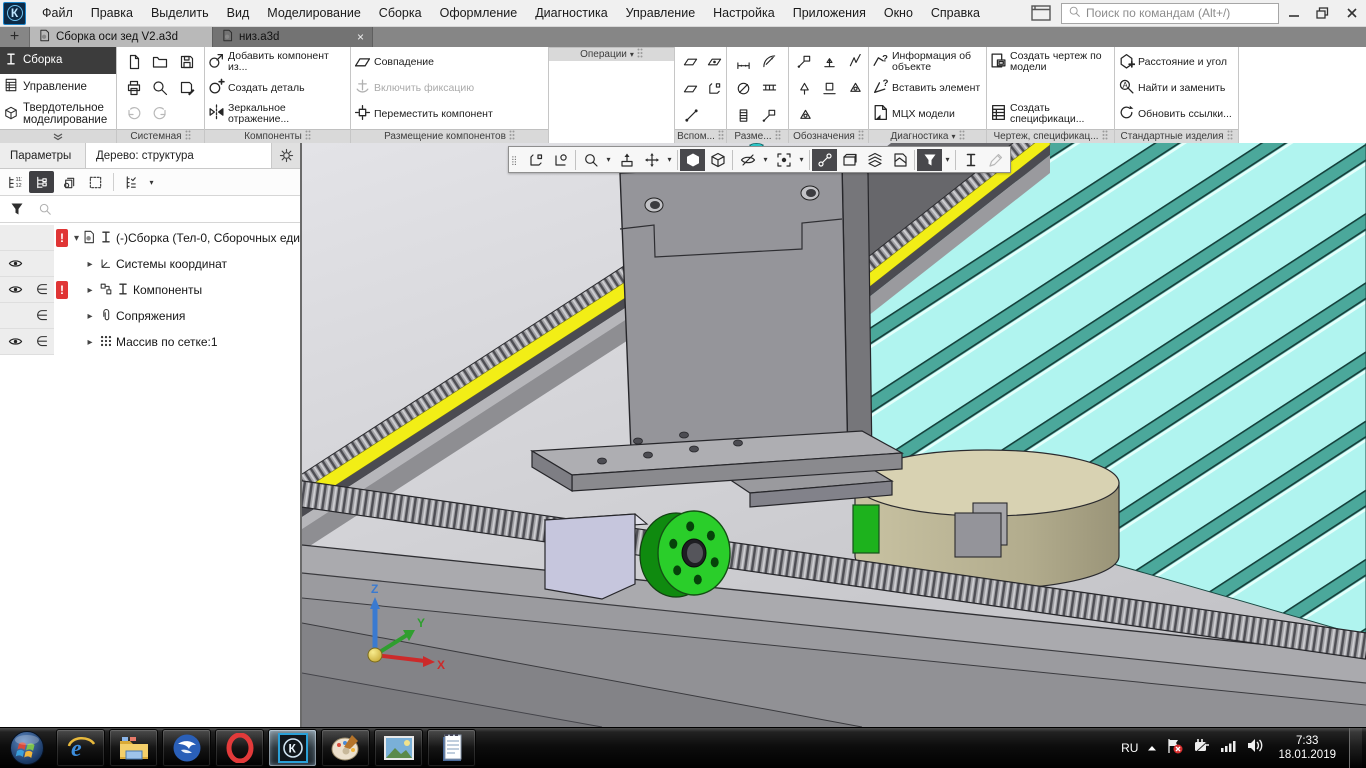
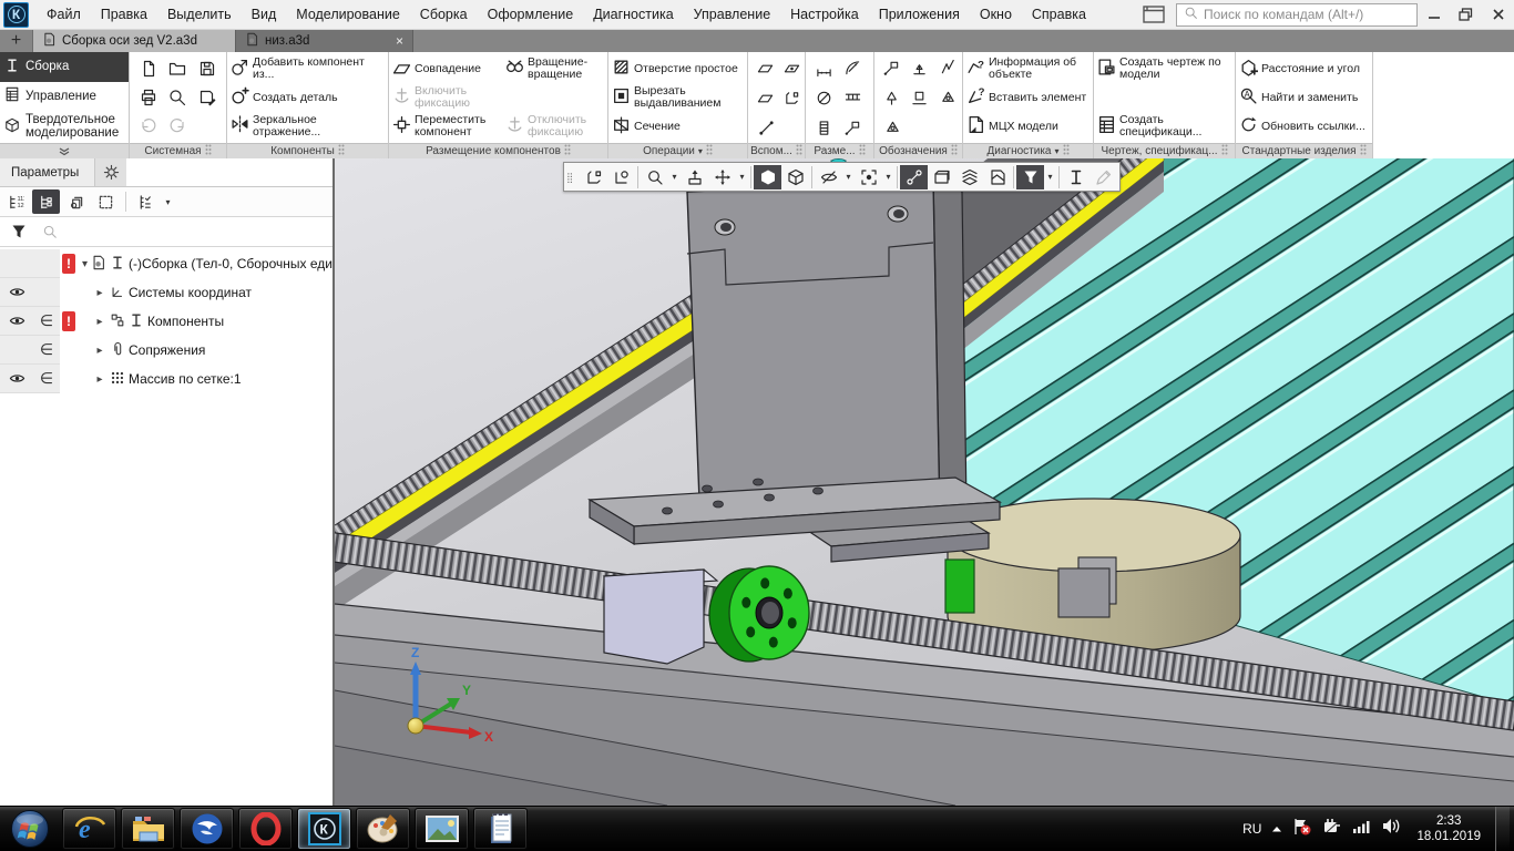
  К
  Файл
  Правка
  Выделить
  Вид
  Моделирование
  Сборка
  Оформление
  Диагностика
  Управление
  Настройка
  Приложения
  Окно
  Справка
  Поиск по командам (Alt+/)
  +
  Сборка оси зед V2.a3d
  низ.a3d
  ×
  Сборка
  Управление
  Твердотельное моделирование
  Системная
  Добавить компонент из...
  Создать деталь
  Зеркальное отражение...
  Компоненты
  Совпадение
  Включить фиксацию
  Переместить компонент
+ Вращение-вращение
+ Отключить фиксацию
  Размещение компонентов
+ Отверстие простое
+ Вырезать выдавливанием
+ Сечение
  Операции
  ▾
  Вспом...
  Разме...
  Обозначения
  ?
  Информация об объекте
  ?
  Вставить элемент
  МЦХ модели
  Диагностика
  ▾
  Создать чертеж по модели
  Создать спецификаци...
  Чертеж, спецификац...
  Расстояние и угол
  A
  Найти и заменить
  Обновить ссылки...
  Стандартные изделия
  Параметры
- Дерево: структура
  ▾
  !
  ▾
  (-)Сборка (Тел-0, Сборочных еди
  ▸
  Системы координат
  ∈
  !
  ▸
  Компоненты
  ∈
  ▸
  Сопряжения
  ∈
  ▸
  Массив по сетке:1
  Z
  Y
  X
  ▾
  ▾
  ▾
  ▾
  ▾
  e
  К
  RU
- 7:33
+ 2:33
  18.01.2019
